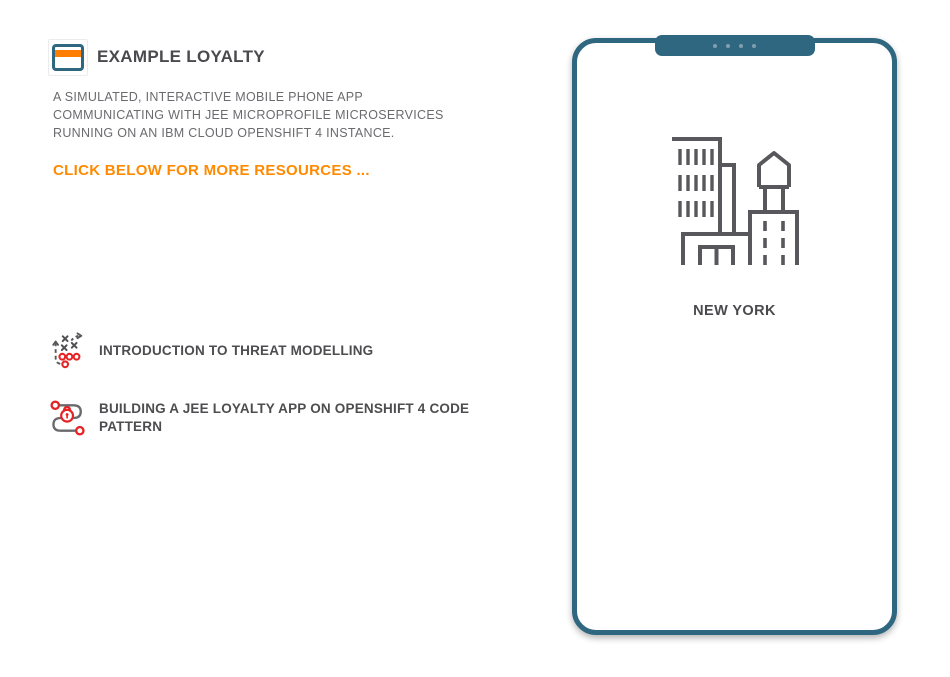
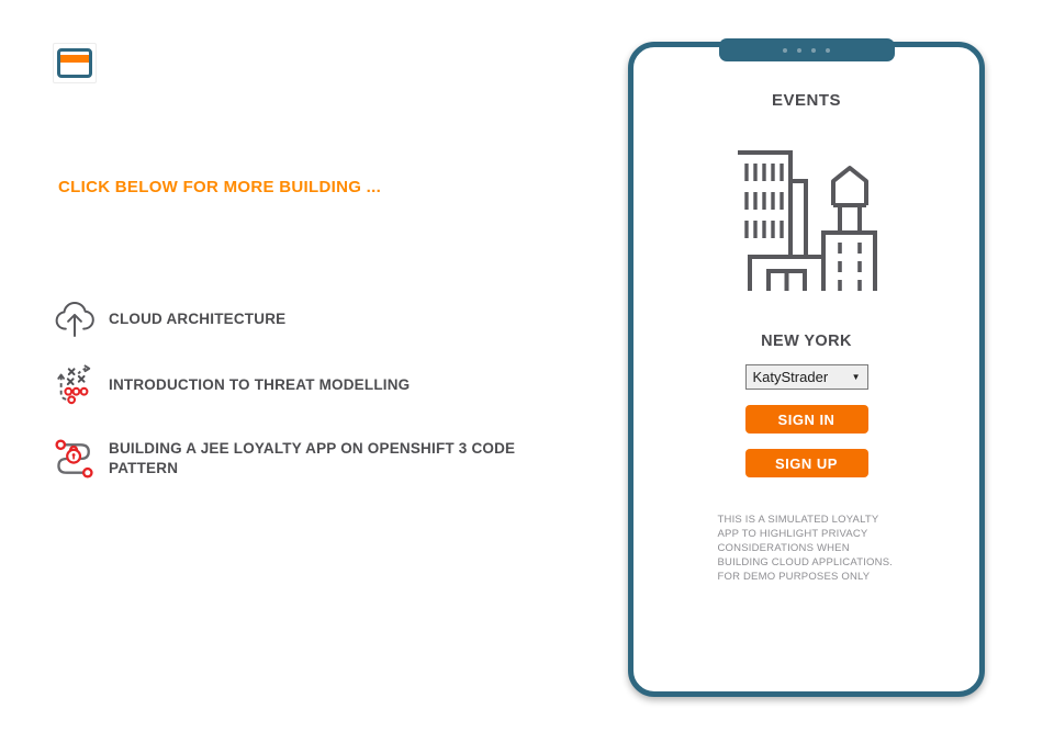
- EXAMPLE LOYALTY
- A SIMULATED, INTERACTIVE MOBILE PHONE APP COMMUNICATING WITH JEE MICROPROFILE MICROSERVICES RUNNING ON AN IBM CLOUD OPENSHIFT 4 INSTANCE.
- CLICK BELOW FOR MORE RESOURCES ...
+ CLICK BELOW FOR MORE BUILDING ...
+ CLOUD ARCHITECTURE
  INTRODUCTION TO THREAT MODELLING
- BUILDING A JEE LOYALTY APP ON OPENSHIFT 4 CODE PATTERN
+ BUILDING A JEE LOYALTY APP ON OPENSHIFT 3 CODE PATTERN
+ EVENTS
  NEW YORK
+ KatyStrader
+ ▼
+ SIGN IN
+ SIGN UP
+ THIS IS A SIMULATED LOYALTY APP TO HIGHLIGHT PRIVACY CONSIDERATIONS WHEN BUILDING CLOUD APPLICATIONS. FOR DEMO PURPOSES ONLY
